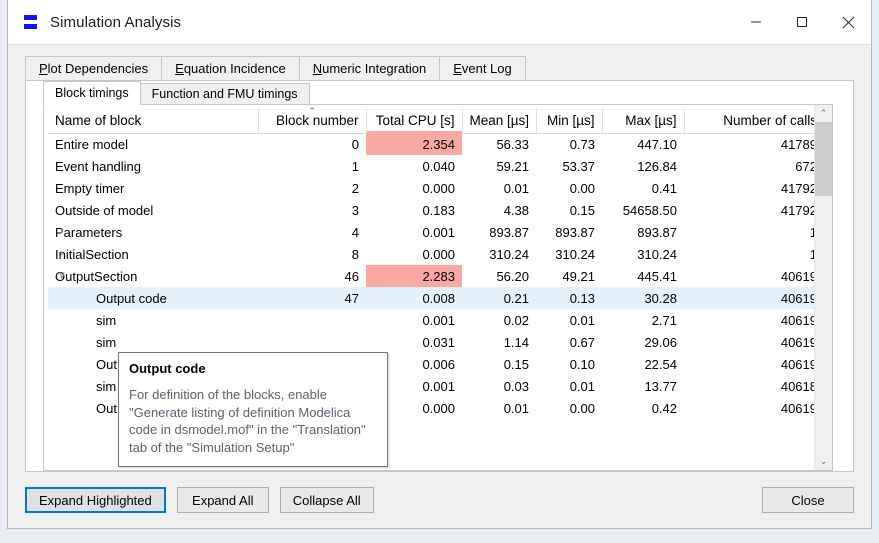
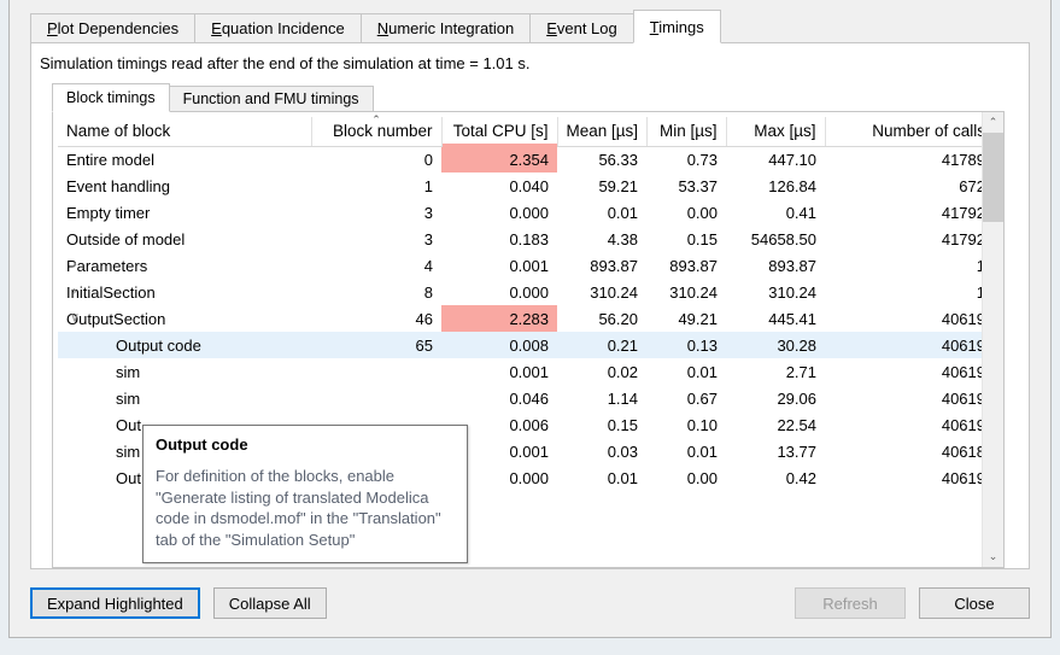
- Simulation Analysis
  Plot Dependencies
  Equation Incidence
  Numeric Integration
  Event Log
+ Timings
+ Simulation timings read after the end of the simulation at time = 1.01 s.
  Block timings
  Function and FMU timings
  Name of block	⌃ Block number	Total CPU [s]	Mean [µs]	Min [µs]	Max [µs]	Number of call
  Entire model	0	2.354	56.33	0.73	447.10	4178
  Event handling	1	0.040	59.21	53.37	126.84	67
- Empty timer	2	0.000	0.01	0.00	0.41	4179
+ Empty timer	3	0.000	0.01	0.00	0.41	4179
  Outside of model	3	0.183	4.38	0.15	54658.50	4179
  ›Parameters	4	0.001	893.87	893.87	893.87
  ›InitialSection	8	0.000	310.24	310.24	310.24
  ∨OutputSection	46	2.283	56.20	49.21	445.41	4061
- Output code	47	0.008	0.21	0.13	30.28	4061
+ Output code	65	0.008	0.21	0.13	30.28	4061
  sim		0.001	0.02	0.01	2.71	4061
- sim		0.031	1.14	0.67	29.06	4061
+ sim		0.046	1.14	0.67	29.06	4061
  Out		0.006	0.15	0.10	22.54	4061
  sim		0.001	0.03	0.01	13.77	4061
  Out		0.000	0.01	0.00	0.42	4061
  ⌃
  ⌄
  Expand Highlighted
- Expand All
  Collapse All
+ Refresh
  Close
  Output code
- For definition of the blocks, enable "Generate listing of definition Modelica code in dsmodel.mof" in the "Translation" tab of the "Simulation Setup"
+ For definition of the blocks, enable "Generate listing of translated Modelica code in dsmodel.mof" in the "Translation" tab of the "Simulation Setup"
